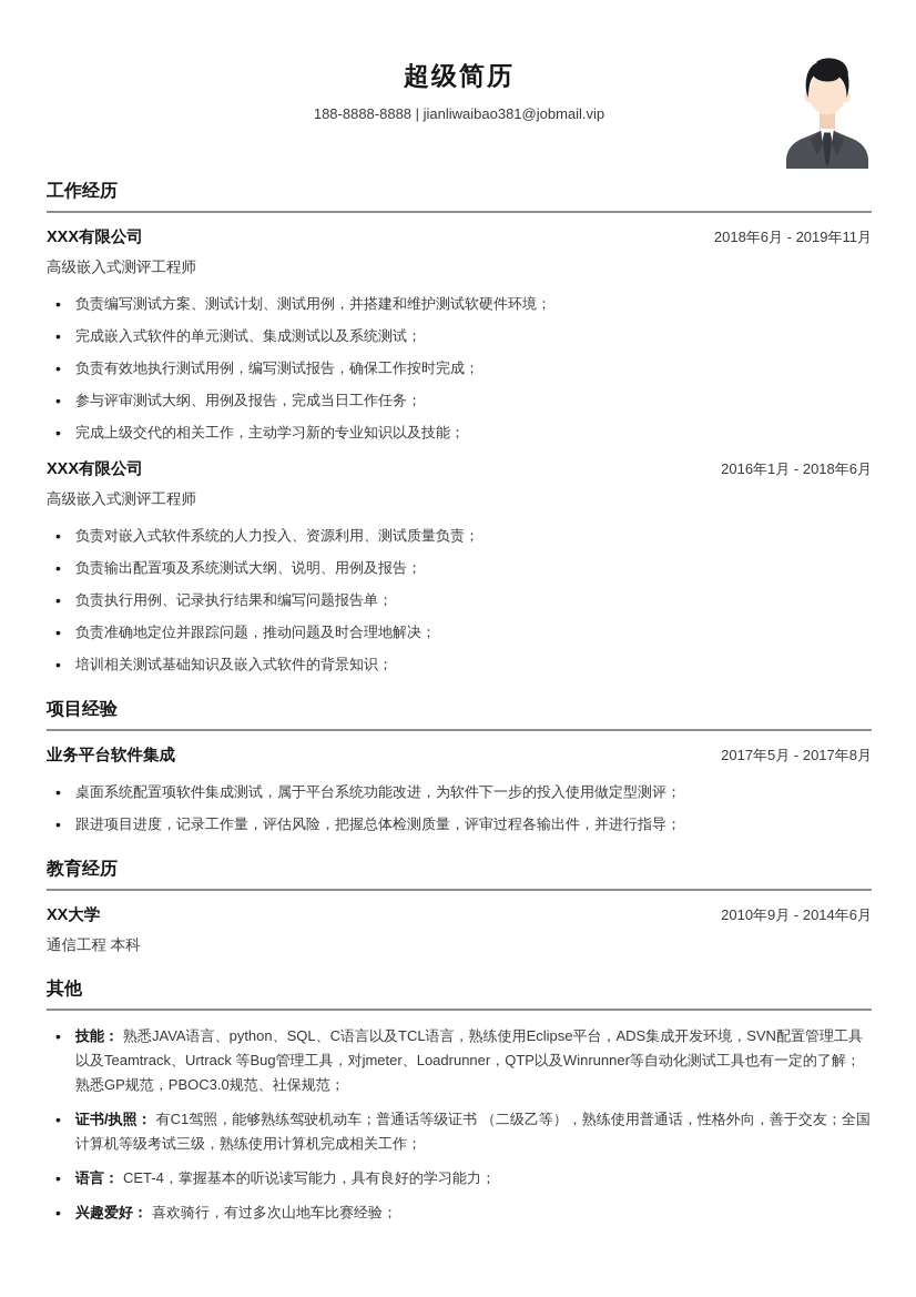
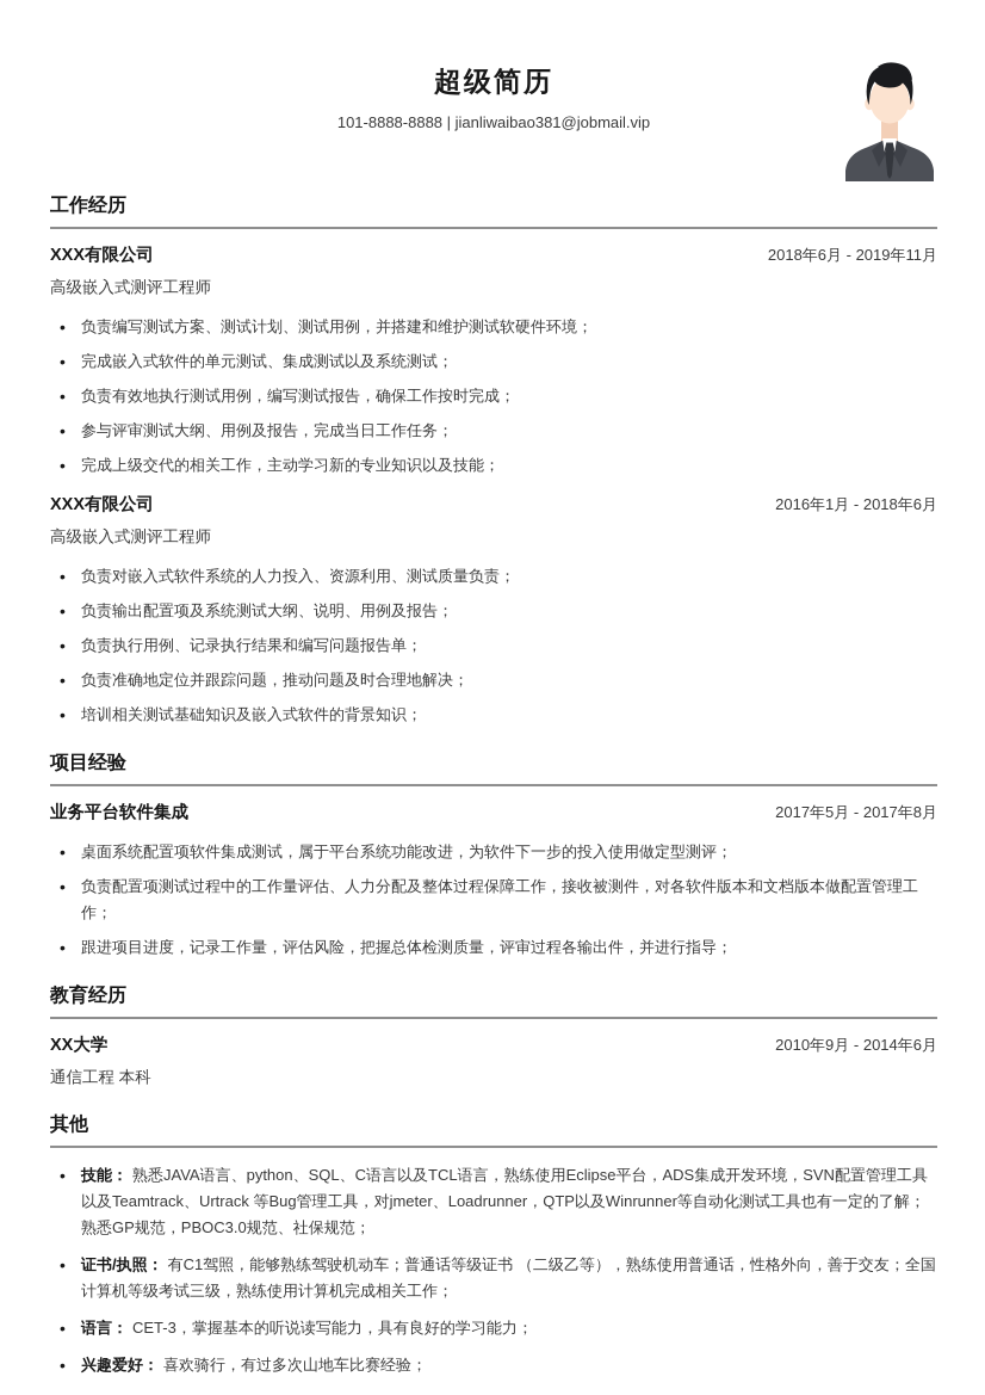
  超级简历
- 188-8888-8888 | jianliwaibao381@jobmail.vip
+ 101-8888-8888 | jianliwaibao381@jobmail.vip
  工作经历
  XXX有限公司
  2018年6月 - 2019年11月
  高级嵌入式测评工程师
  负责编写测试方案、测试计划、测试用例，并搭建和维护测试软硬件环境；
  完成嵌入式软件的单元测试、集成测试以及系统测试；
  负责有效地执行测试用例，编写测试报告，确保工作按时完成；
  参与评审测试大纲、用例及报告，完成当日工作任务；
  完成上级交代的相关工作，主动学习新的专业知识以及技能；
  XXX有限公司
  2016年1月 - 2018年6月
  高级嵌入式测评工程师
  负责对嵌入式软件系统的人力投入、资源利用、测试质量负责；
  负责输出配置项及系统测试大纲、说明、用例及报告；
  负责执行用例、记录执行结果和编写问题报告单；
  负责准确地定位并跟踪问题，推动问题及时合理地解决；
  培训相关测试基础知识及嵌入式软件的背景知识；
  项目经验
  业务平台软件集成
  2017年5月 - 2017年8月
  桌面系统配置项软件集成测试，属于平台系统功能改进，为软件下一步的投入使用做定型测评；
+ 负责配置项测试过程中的工作量评估、人力分配及整体过程保障工作，接收被测件，对各软件版本和文档版本做配置管理工作；
  跟进项目进度，记录工作量，评估风险，把握总体检测质量，评审过程各输出件，并进行指导；
  教育经历
  XX大学
  2010年9月 - 2014年6月
  通信工程 本科
  其他
  技能： 熟悉JAVA语言、python、SQL、C语言以及TCL语言，熟练使用Eclipse平台，ADS集成开发环境，SVN配置管理工具以及Teamtrack、Urtrack 等Bug管理工具，对jmeter、Loadrunner，QTP以及Winrunner等自动化测试工具也有一定的了解；熟悉GP规范，PBOC3.0规范、社保规范；
  证书/执照： 有C1驾照，能够熟练驾驶机动车；普通话等级证书 （二级乙等），熟练使用普通话，性格外向，善于交友；全国计算机等级考试三级，熟练使用计算机完成相关工作；
- 语言： CET-4，掌握基本的听说读写能力，具有良好的学习能力；
+ 语言： CET-3，掌握基本的听说读写能力，具有良好的学习能力；
  兴趣爱好： 喜欢骑行，有过多次山地车比赛经验；
